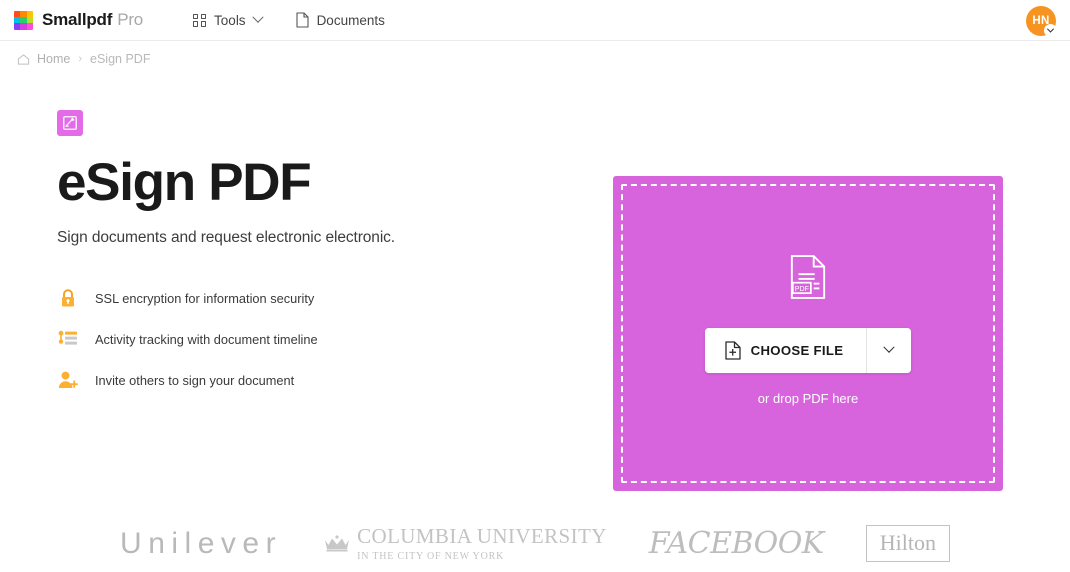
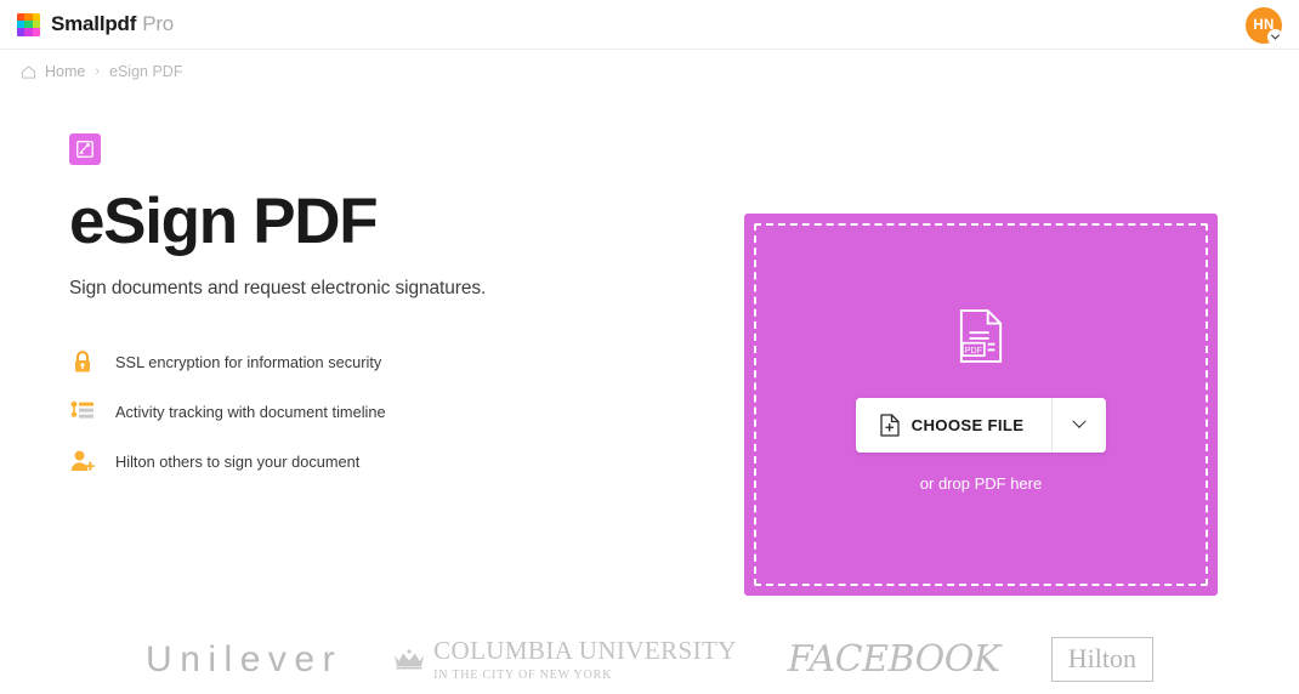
  Smallpdf Pro
- Tools
- Documents
  HN
  Home
  ›
  eSign PDF
  eSign PDF
- Sign documents and request electronic electronic.
+ Sign documents and request electronic signatures.
  SSL encryption for information security
  Activity tracking with document timeline
- Invite others to sign your document
+ Hilton others to sign your document
  PDF
  CHOOSE FILE
  or drop PDF here
  Unilever
  COLUMBIA UNIVERSITY
  IN THE CITY OF NEW YORK
  FACEBOOK
  Hilton
